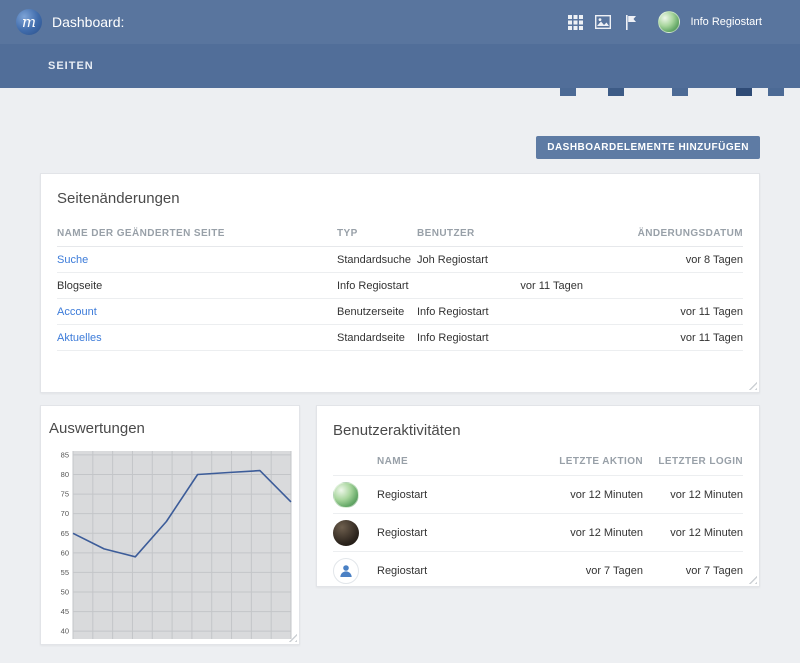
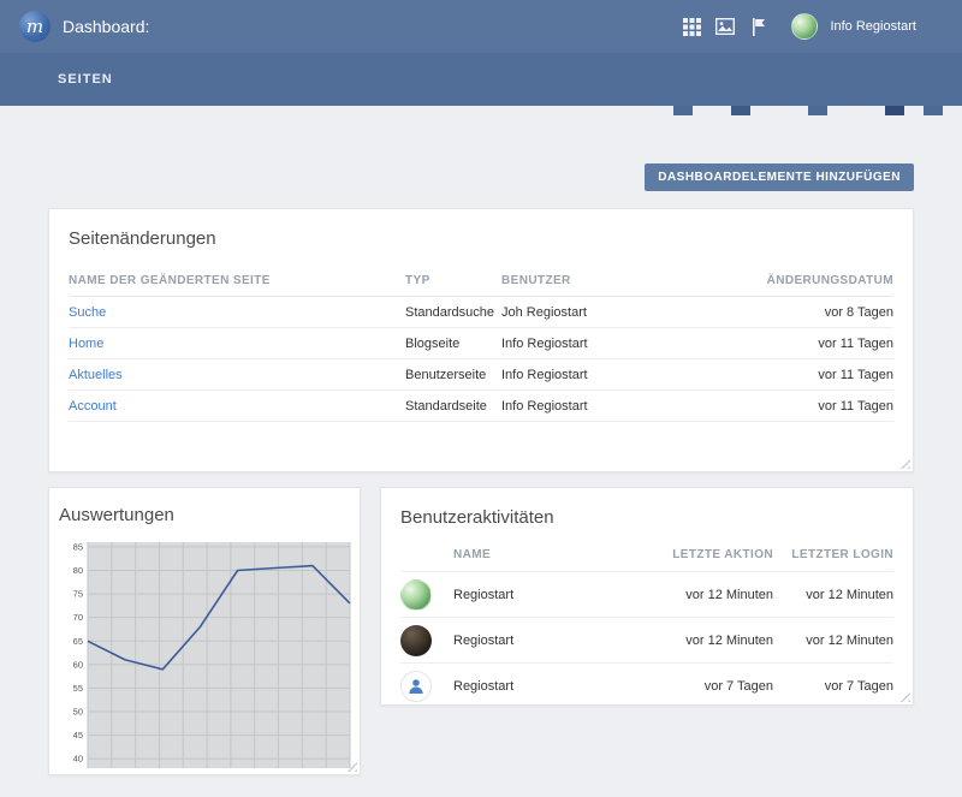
  m
  Dashboard:
  Info Regiostart
  SEITEN
  DASHBOARDELEMENTE HINZUFÜGEN
  Seitenänderungen
  NAME DER GEÄNDERTEN SEITE
  TYP
  BENUTZER
  ÄNDERUNGSDATUM
  Suche
  Standardsuche
  Joh Regiostart
  vor 8 Tagen
+ Home
  Blogseite
  Info Regiostart
  vor 11 Tagen
- Account
+ Aktuelles
  Benutzerseite
  Info Regiostart
  vor 11 Tagen
- Aktuelles
+ Account
  Standardseite
  Info Regiostart
  vor 11 Tagen
  Auswertungen
  40
  45
  50
  55
  60
  65
  70
  75
  80
  85
  Benutzeraktivitäten
  NAME
  LETZTE AKTION
  LETZTER LOGIN
  Regiostart
  vor 12 Minuten
  vor 12 Minuten
  Regiostart
  vor 12 Minuten
  vor 12 Minuten
  Regiostart
  vor 7 Tagen
  vor 7 Tagen
